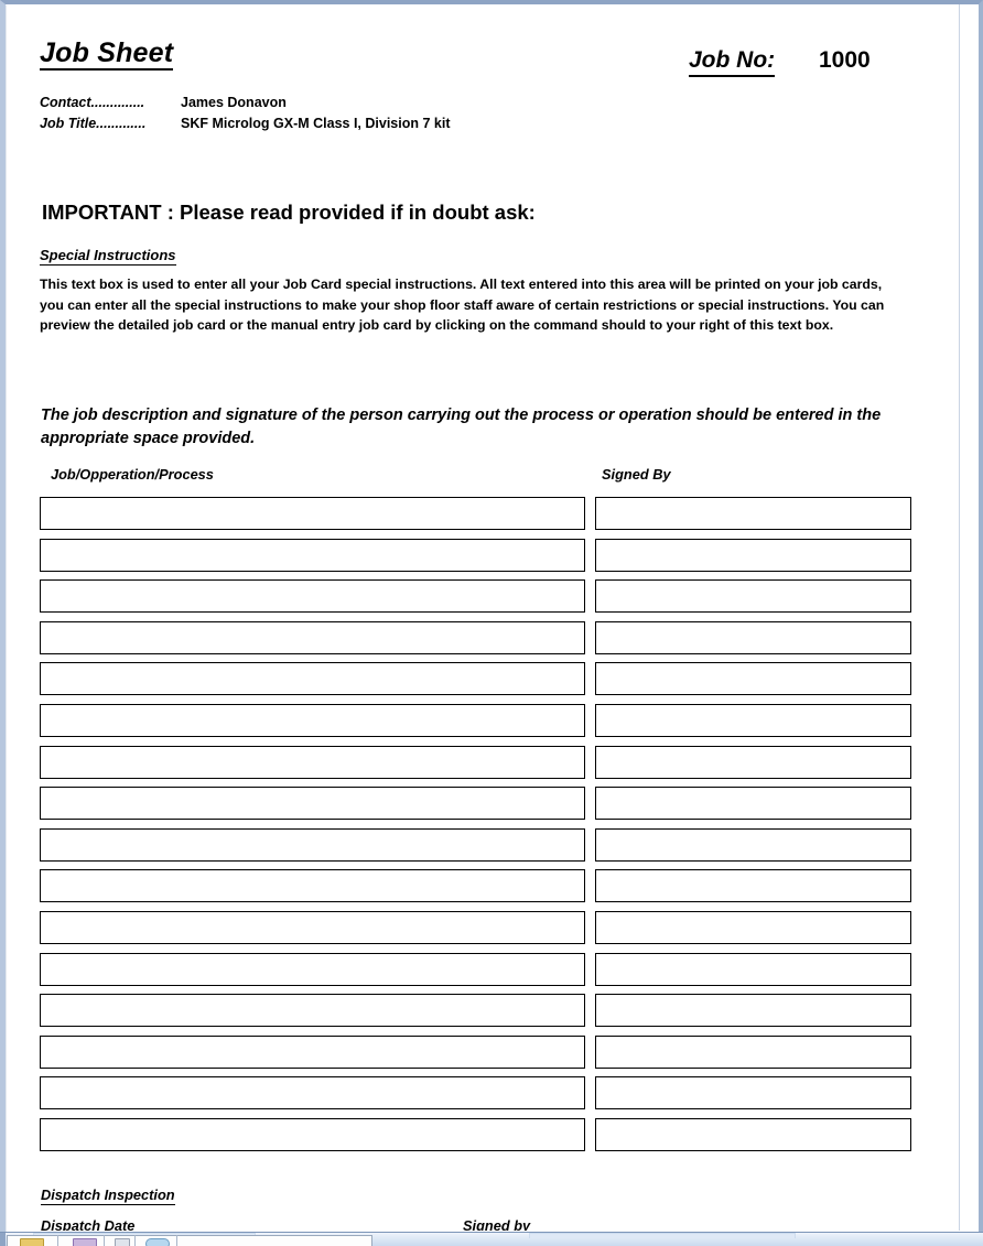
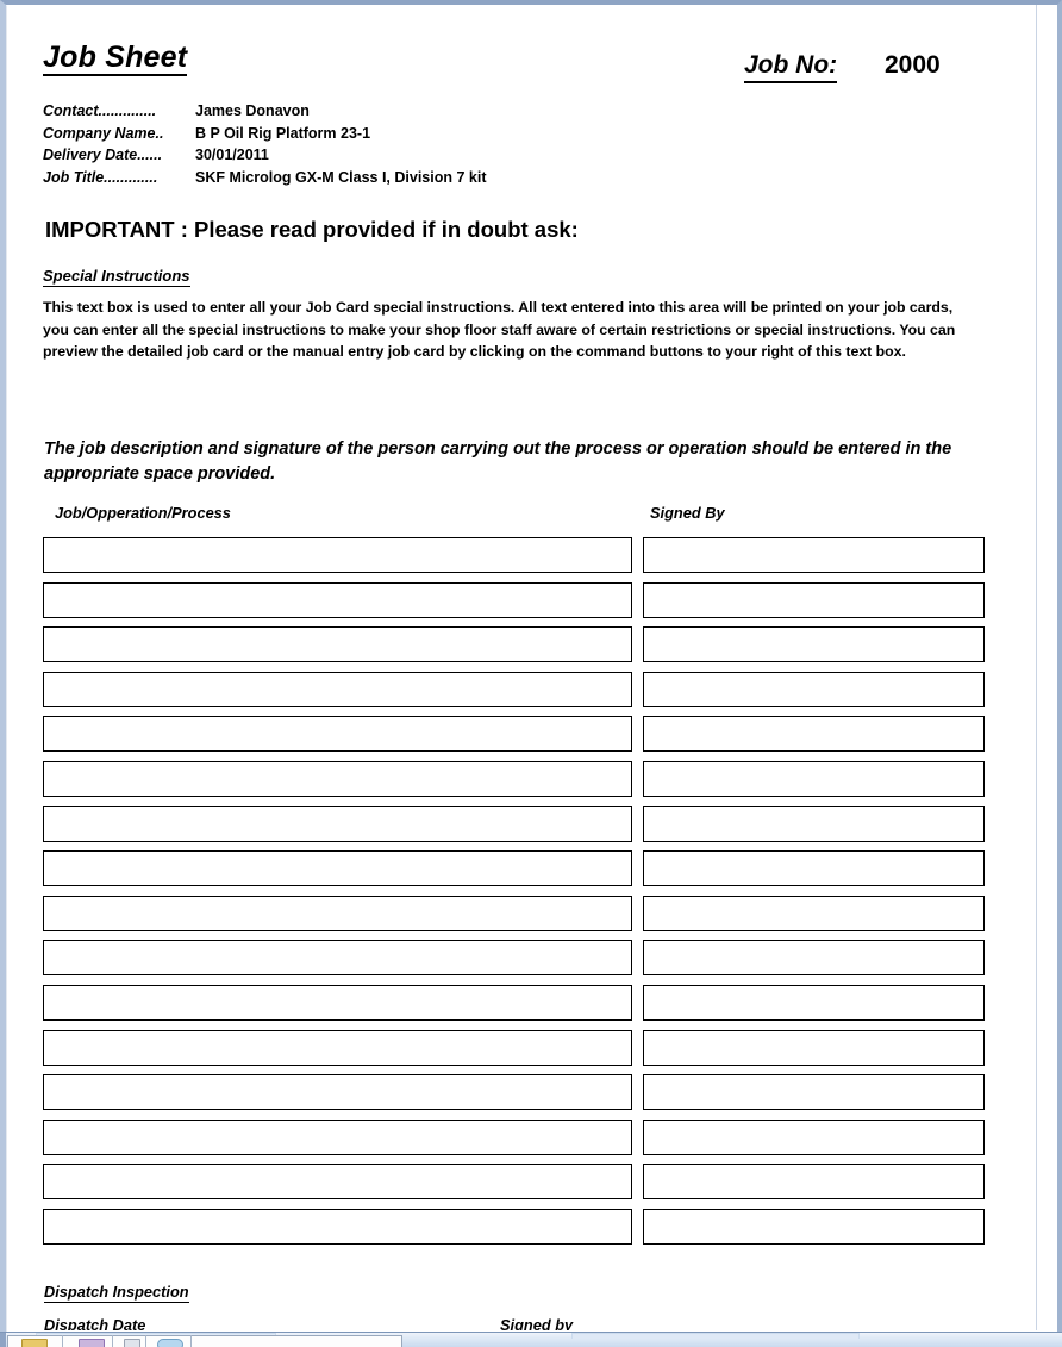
  Job Sheet
  Job No:
- 1000
+ 2000
  Contact..............
  James Donavon
+ Company Name..
+ B P Oil Rig Platform 23-1
+ Delivery Date......
+ 30/01/2011
  Job Title.............
  SKF Microlog GX-M Class I, Division 7 kit
  IMPORTANT : Please read provided if in doubt ask:
  Special Instructions
- This text box is used to enter all your Job Card special instructions. All text entered into this area will be printed on your job cards, you can enter all the special instructions to make your shop floor staff aware of certain restrictions or special instructions. You can preview the detailed job card or the manual entry job card by clicking on the command should to your right of this text box.
+ This text box is used to enter all your Job Card special instructions. All text entered into this area will be printed on your job cards, you can enter all the special instructions to make your shop floor staff aware of certain restrictions or special instructions. You can preview the detailed job card or the manual entry job card by clicking on the command buttons to your right of this text box.
  The job description and signature of the person carrying out the process or operation should be entered in the appropriate space provided.
  Job/Opperation/Process
  Signed By
  Dispatch Inspection
  Dispatch Date
  Signed by
